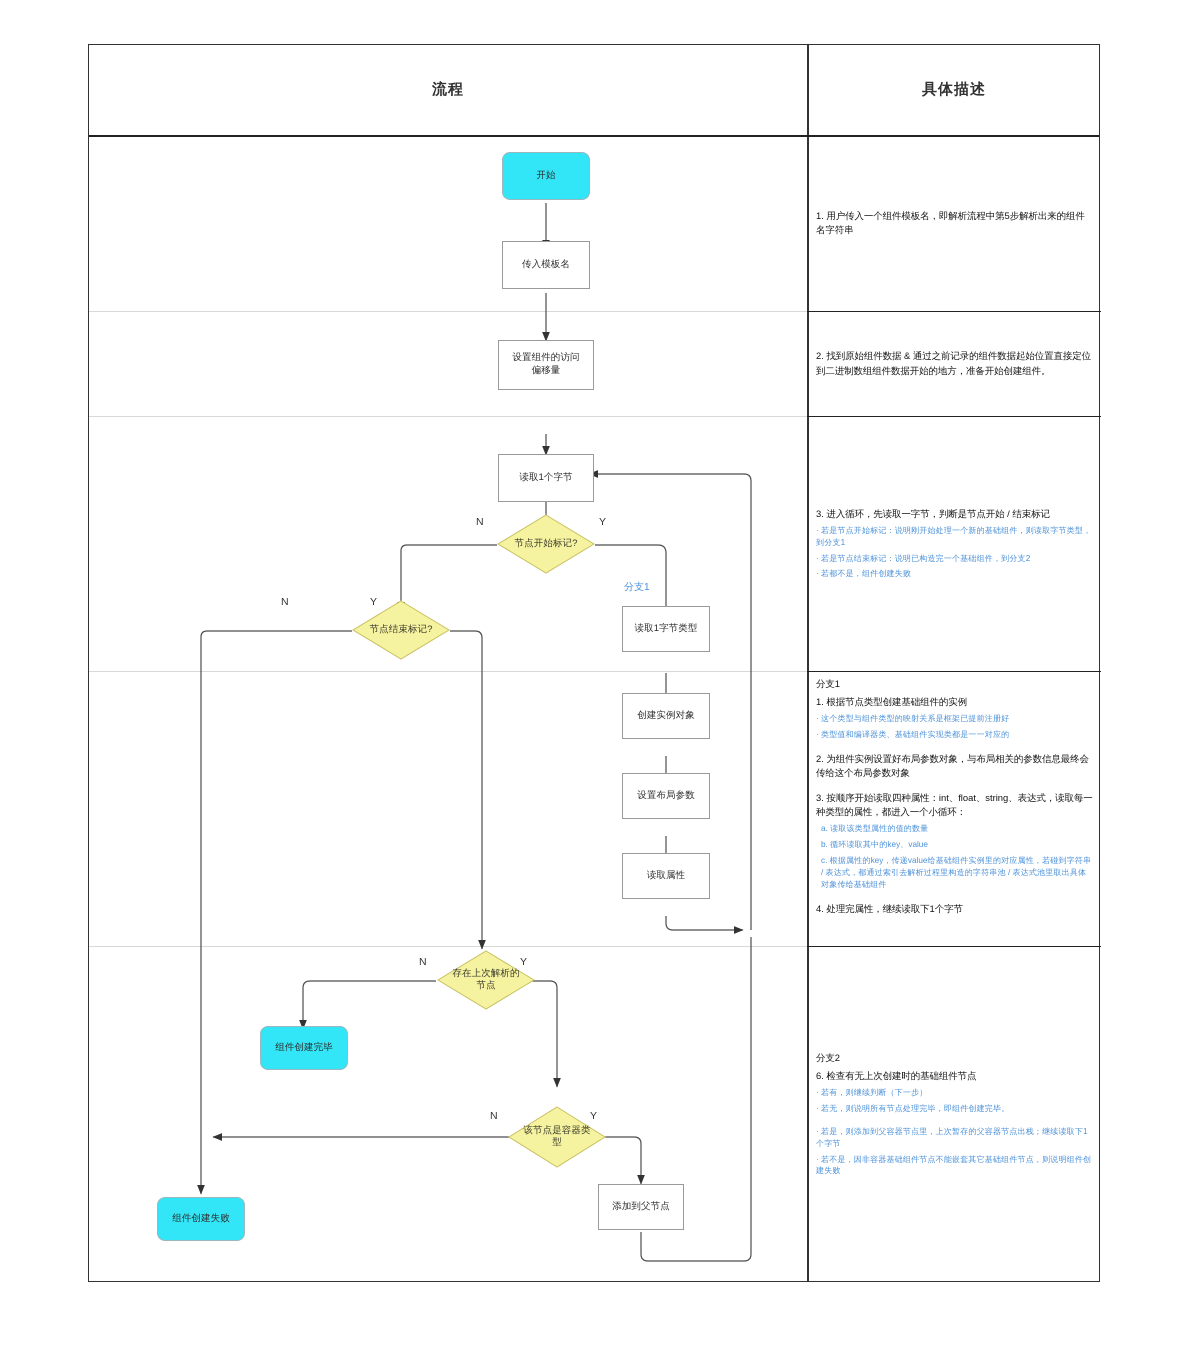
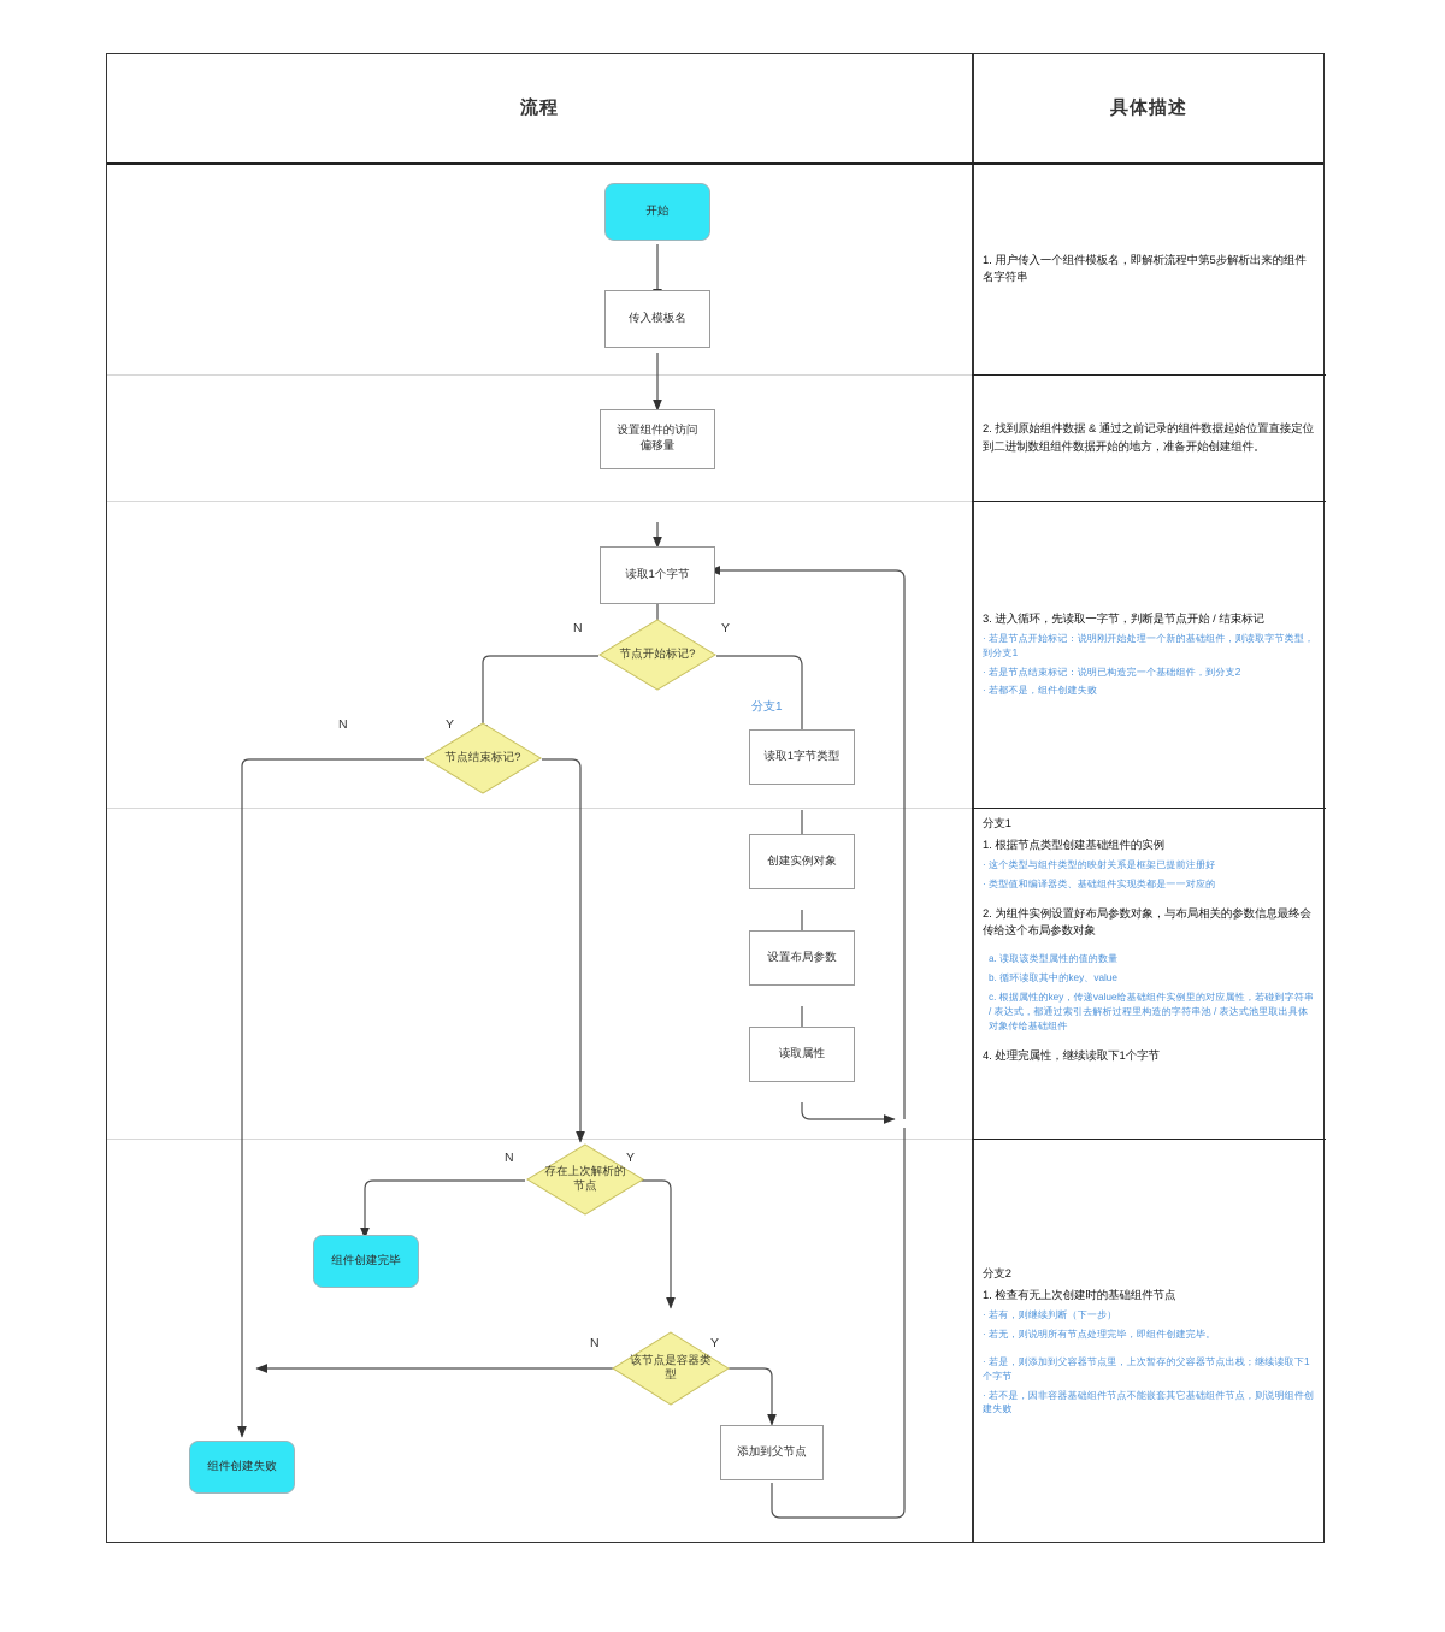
  流程
  具体描述
  1. 用户传入一个组件模板名，即解析流程中第5步解析出来的组件名字符串
  2. 找到原始组件数据 & 通过之前记录的组件数据起始位置直接定位到二进制数组组件数据开始的地方，准备开始创建组件。
  3. 进入循环，先读取一字节，判断是节点开始 / 结束标记
  · 若是节点开始标记：说明刚开始处理一个新的基础组件，则读取字节类型，到分支1
  · 若是节点结束标记：说明已构造完一个基础组件，到分支2
  · 若都不是，组件创建失败
  分支1
  1. 根据节点类型创建基础组件的实例
  · 这个类型与组件类型的映射关系是框架已提前注册好
  · 类型值和编译器类、基础组件实现类都是一一对应的
  2. 为组件实例设置好布局参数对象，与布局相关的参数信息最终会传给这个布局参数对象
- 3. 按顺序开始读取四种属性：int、float、string、表达式，读取每一种类型的属性，都进入一个小循环：
  a. 读取该类型属性的值的数量
  b. 循环读取其中的key、value
  c. 根据属性的key，传递value给基础组件实例里的对应属性，若碰到字符串 / 表达式，都通过索引去解析过程里构造的字符串池 / 表达式池里取出具体对象传给基础组件
  4. 处理完属性，继续读取下1个字节
  分支2
- 6. 检查有无上次创建时的基础组件节点
+ 1. 检查有无上次创建时的基础组件节点
  · 若有，则继续判断（下一步）
  · 若无，则说明所有节点处理完毕，即组件创建完毕。
  · 若是，则添加到父容器节点里，上次暂存的父容器节点出栈；继续读取下1个字节
  · 若不是，因非容器基础组件节点不能嵌套其它基础组件节点，则说明组件创建失败
  开始
  传入模板名
  设置组件的访问
  偏移量
  读取1个字节
  节点开始标记?
  N
  Y
  节点结束标记?
  N
  Y
  分支1
  读取1字节类型
  创建实例对象
  设置布局参数
  读取属性
  存在上次解析的
  节点
  N
  Y
  组件创建完毕
  该节点是容器类
  型
  N
  Y
  添加到父节点
  组件创建失败
